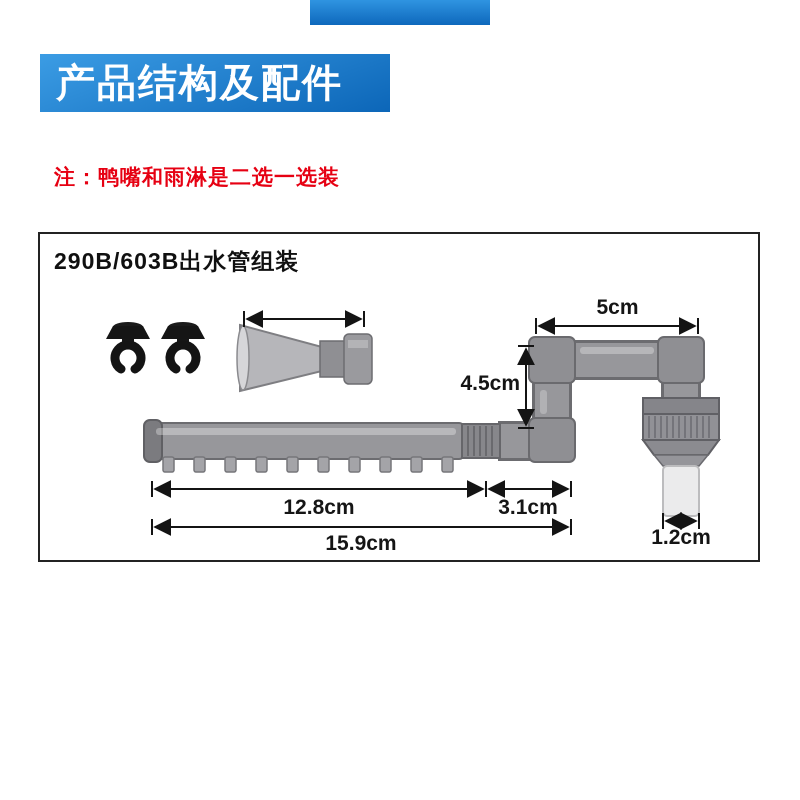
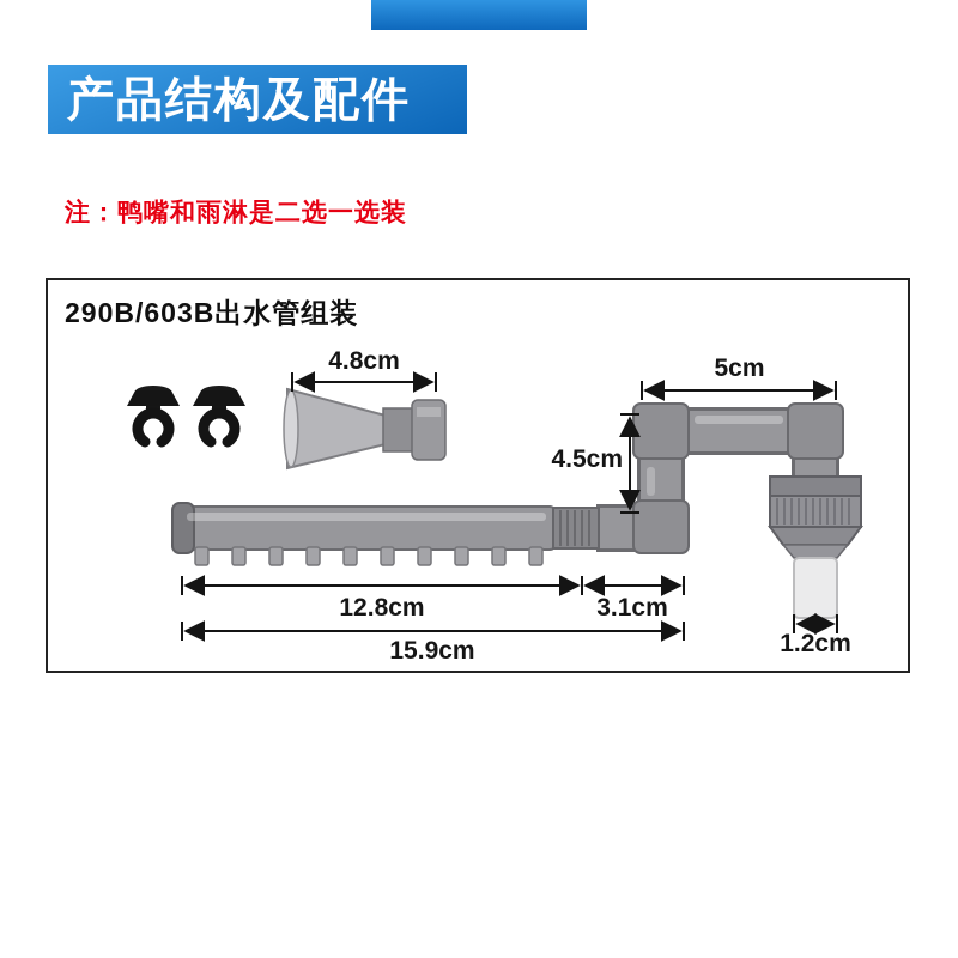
  产品结构及配件
  注：鸭嘴和雨淋是二选一选装
  290B/603B出水管组装
+ 4.8cm
  5cm
  4.5cm
  12.8cm
  3.1cm
  15.9cm
  1.2cm
